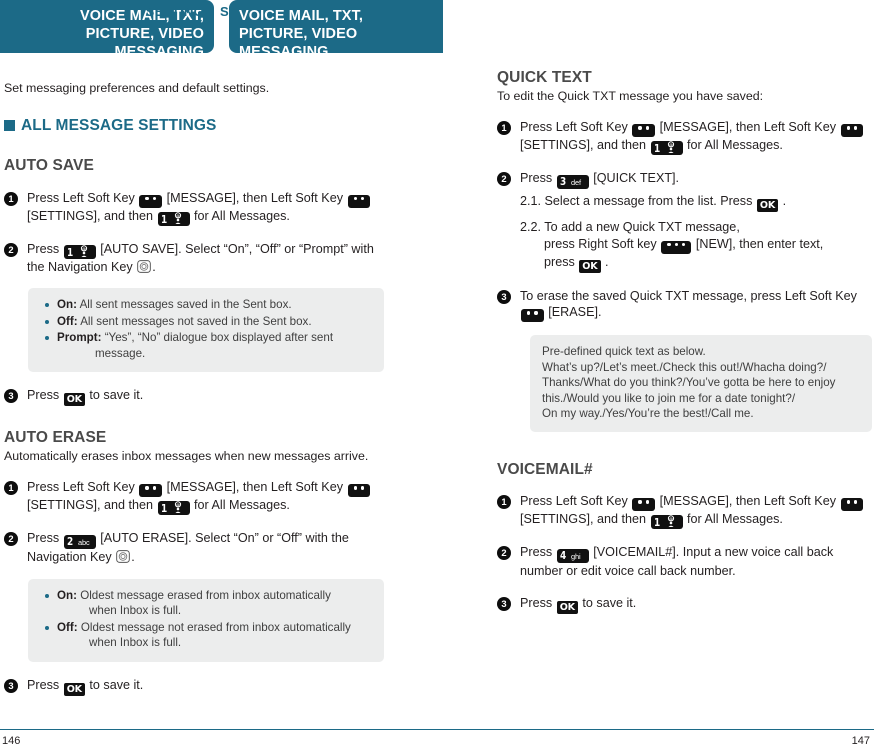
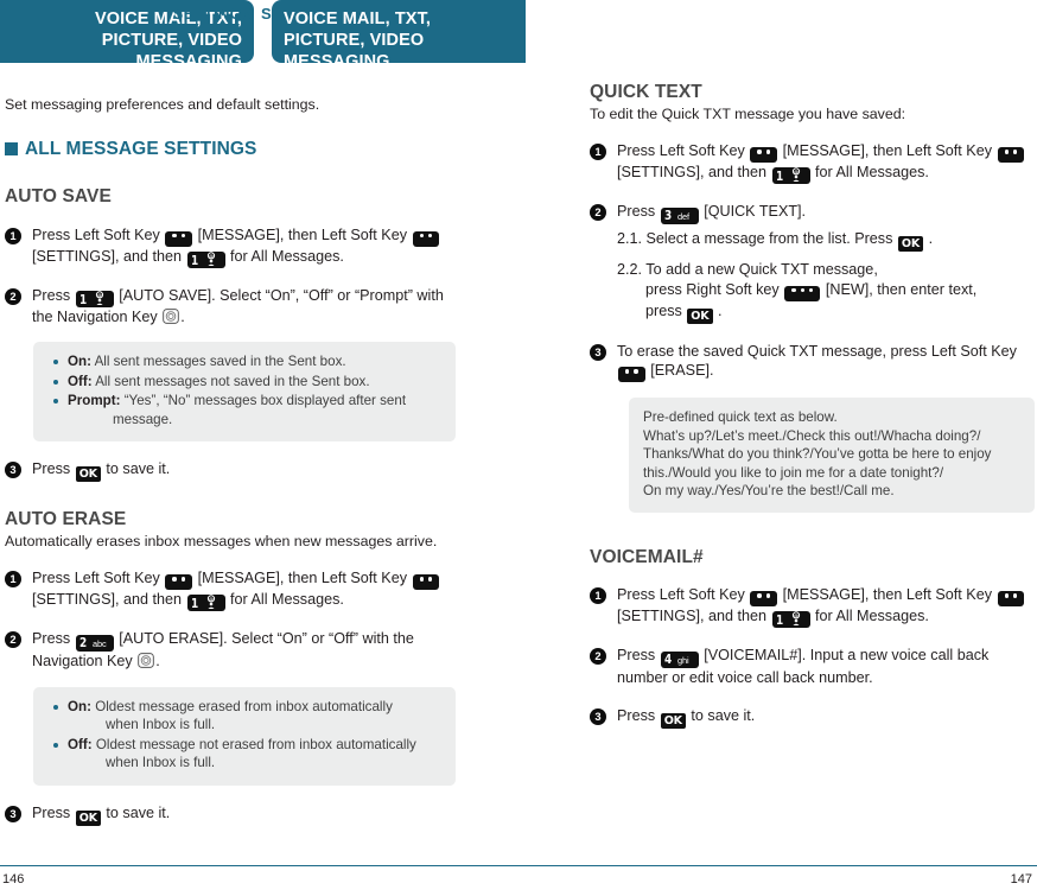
  VOICE MAIL, TXT, PICTURE, VIDEO MESSAGING
  Set messaging preferences and default settings.
  ALL MESSAGE SETTINGS
  AUTO SAVE
  1
  Press Left Soft Key [MESSAGE], then Left Soft Key [SETTINGS], and then 1
  for All Messages.
  2
  Press 1
  [AUTO SAVE]. Select “On”, “Off” or “Prompt” with the Navigation Key .
  On: All sent messages saved in the Sent box.
  Off: All sent messages not saved in the Sent box.
- Prompt: “Yes”, “No” dialogue box displayed after sent
+ Prompt: “Yes”, “No” messages box displayed after sent
  message.
  3
  Press OK to save it.
  AUTO ERASE
  Automatically erases inbox messages when new messages arrive.
  1
  Press Left Soft Key [MESSAGE], then Left Soft Key [SETTINGS], and then 1
  for All Messages.
  2
  Press 2 abc [AUTO ERASE]. Select “On” or “Off” with the Navigation Key .
  On: Oldest message erased from inbox automatically
  when Inbox is full.
  Off: Oldest message not erased from inbox automatically
  when Inbox is full.
  3
  Press OK to save it.
  VOICE MAIL, TXT, PICTURE, VIDEO MESSAGING
  SETTINGS
  QUICK TEXT
  To edit the Quick TXT message you have saved:
  1
  Press Left Soft Key [MESSAGE], then Left Soft Key [SETTINGS], and then 1
  for All Messages.
  2
  Press 3 def [QUICK TEXT].
  2.1. Select a message from the list. Press OK .
  2.2. To add a new Quick TXT message,
  press Right Soft key [NEW], then enter text,
  press OK .
  3
  To erase the saved Quick TXT message, press Left Soft Key [ERASE].
  Pre-defined quick text as below.
  What’s up?/Let’s meet./Check this out!/Whacha doing?/
  Thanks/What do you think?/You’ve gotta be here to enjoy
  this./Would you like to join me for a date tonight?/
  On my way./Yes/You’re the best!/Call me.
  VOICEMAIL#
  1
  Press Left Soft Key [MESSAGE], then Left Soft Key [SETTINGS], and then 1
  for All Messages.
  2
  Press 4 ghi [VOICEMAIL#]. Input a new voice call back number or edit voice call back number.
  3
  Press OK to save it.
  146
  147
